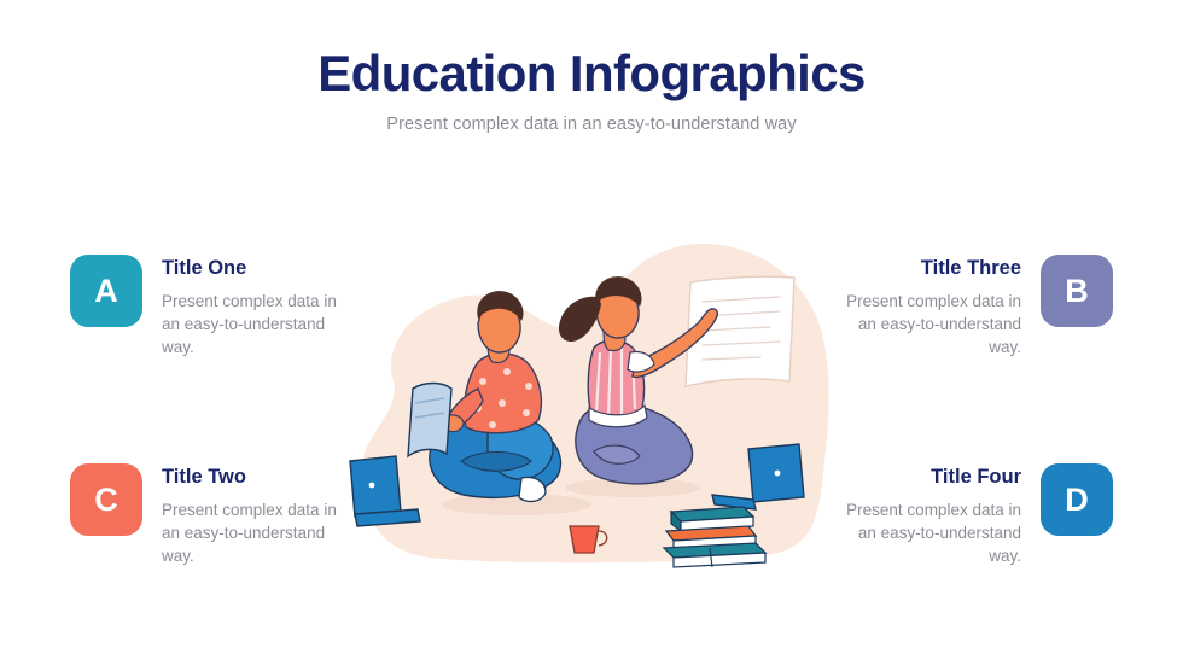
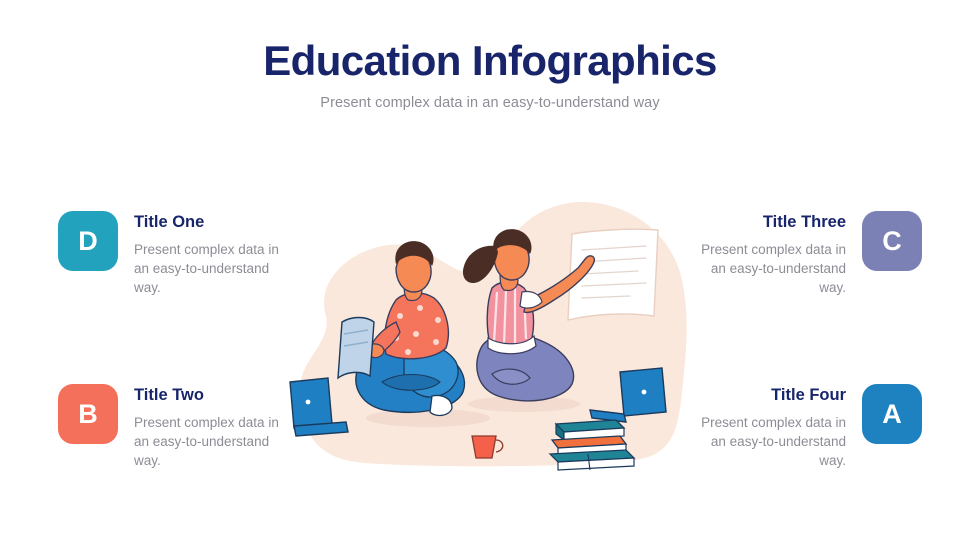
  Education Infographics
  Present complex data in an easy-to-understand way
- A
+ D
  Title One
  Present complex data in an easy-to-understand way.
- C
+ B
  Title Two
  Present complex data in an easy-to-understand way.
- B
+ C
  Title Three
  Present complex data in an easy-to-understand way.
- D
+ A
  Title Four
  Present complex data in an easy-to-understand way.
